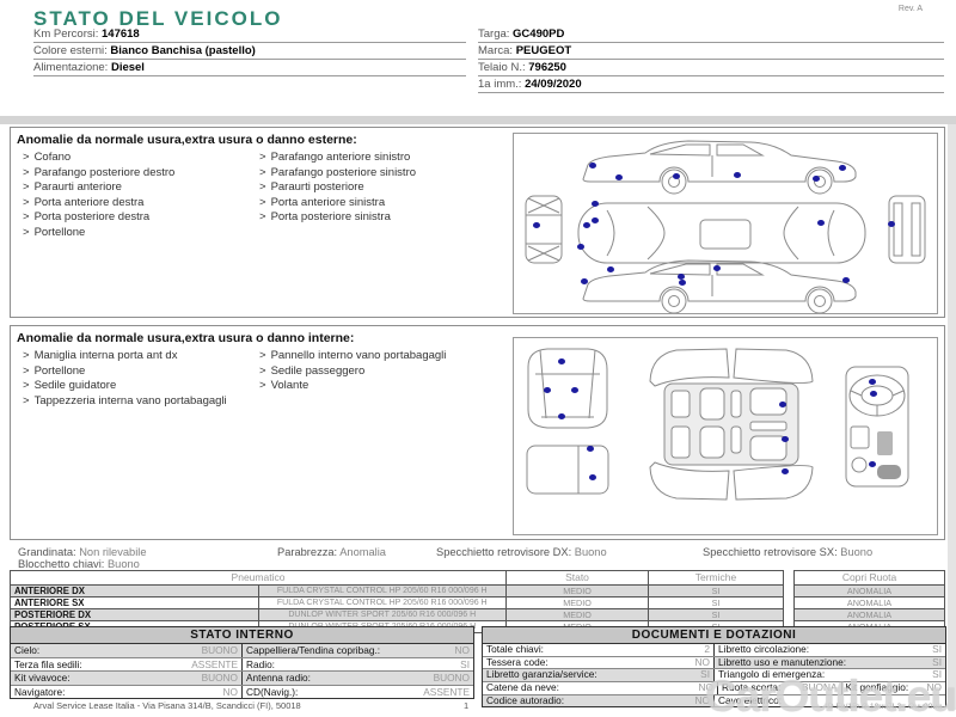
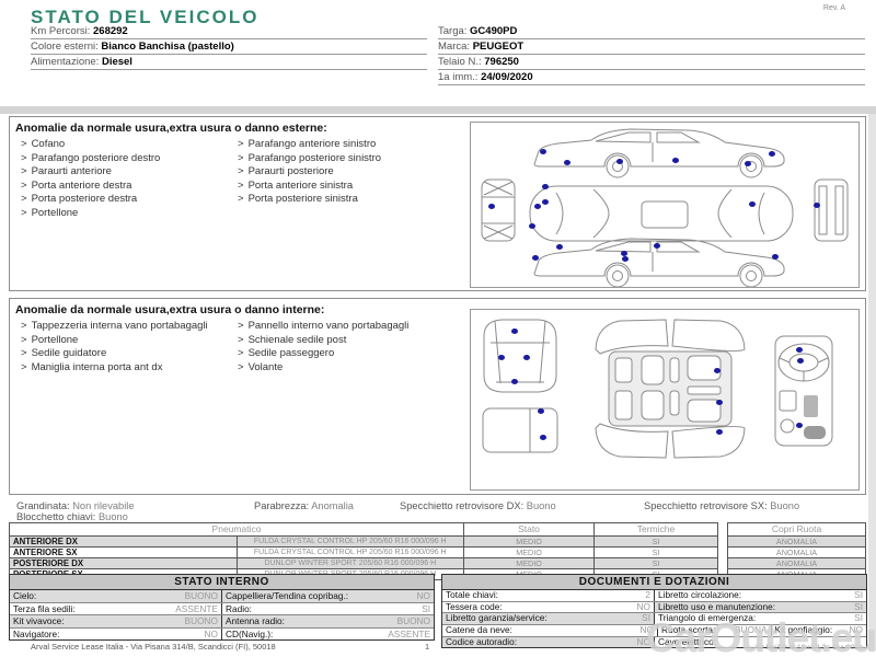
  STATO DEL VEICOLO
- Km Percorsi: 147618
+ Km Percorsi: 268292
  Colore esterni: Bianco Banchisa (pastello)
  Alimentazione: Diesel
  Targa: GC490PD
  Marca: PEUGEOT
  Telaio N.: 796250
  1a imm.: 24/09/2020
  Anomalie da normale usura,extra usura o danno esterne:
  > Cofano
  > Parafango posteriore destro
  > Paraurti anteriore
  > Porta anteriore destra
  > Porta posteriore destra
  > Portellone
  > Parafango anteriore sinistro
  > Parafango posteriore sinistro
  > Paraurti posteriore
  > Porta anteriore sinistra
  > Porta posteriore sinistra
  Anomalie da normale usura,extra usura o danno interne:
- > Maniglia interna porta ant dx
+ > Tappezzeria interna vano portabagagli
  > Portellone
  > Sedile guidatore
- > Tappezzeria interna vano portabagagli
+ > Maniglia interna porta ant dx
  > Pannello interno vano portabagagli
+ > Schienale sedile post
  > Sedile passeggero
  > Volante
  Grandinata: Non rilevabile
  Parabrezza: Anomalia
  Specchietto retrovisore DX: Buono
  Specchietto retrovisore SX: Buono
  Blocchetto chiavi: Buono
  Pneumatico	Stato	Termiche
  Copri Ruota
  ANOMALIA
  ANOMALIA
  ANOMALIA
  STATO INTERNO
  Cielo:
  BUONO
  Cappelliera/Tendina copribag.:
  NO
  Terza fila sedili:
  ASSENTE
  Radio:
  SI
  Kit vivavoce:
  BUONO
  Antenna radio:
  BUONO
  Navigatore:
  NO
  CD(Navig.):
  ASSENTE
  DOCUMENTI E DOTAZIONI
  Totale chiavi:
  2
  Libretto circolazione:
  SI
  Tessera code:
  NO
  Libretto uso e manutenzione:
  SI
  Libretto garanzia/service:
  SI
  Triangolo di emergenza:
  SI
  Catene da neve:
  NO
  Ruota scorta:
  BUONA
  Kit gonfiaggio:
  NO
  Codice autoradio:
  NO
  Cavo elettrico:
  Arval Service Lease Italia - Via Pisana 314/B, Scandicci (FI), 50018
  1
  CarOutlet.eu
